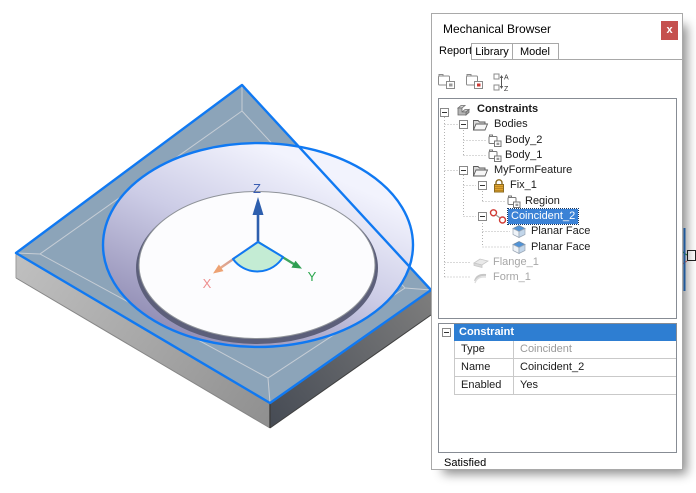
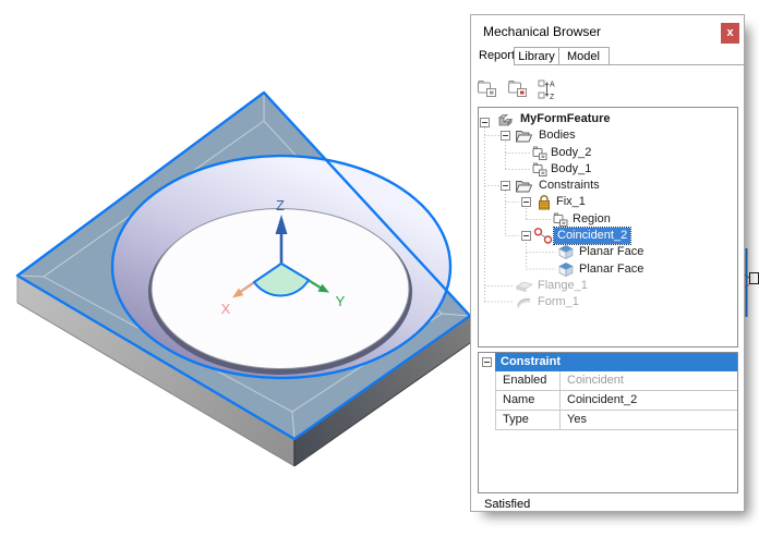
  Z
  X
  Y
  Mechanical Browser
  x
  Report
  Library
  Model
- Constraints
+ MyFormFeature
  Bodies
  Body_2
  Body_1
- MyFormFeature
+ Constraints
  Fix_1
  Region
  Coincident_2
  Planar Face
  Planar Face
  Flange_1
  Form_1
  Constraint
- Type
+ Enabled
  Coincident
  Name
  Coincident_2
- Enabled
+ Type
  Yes
  Satisfied
